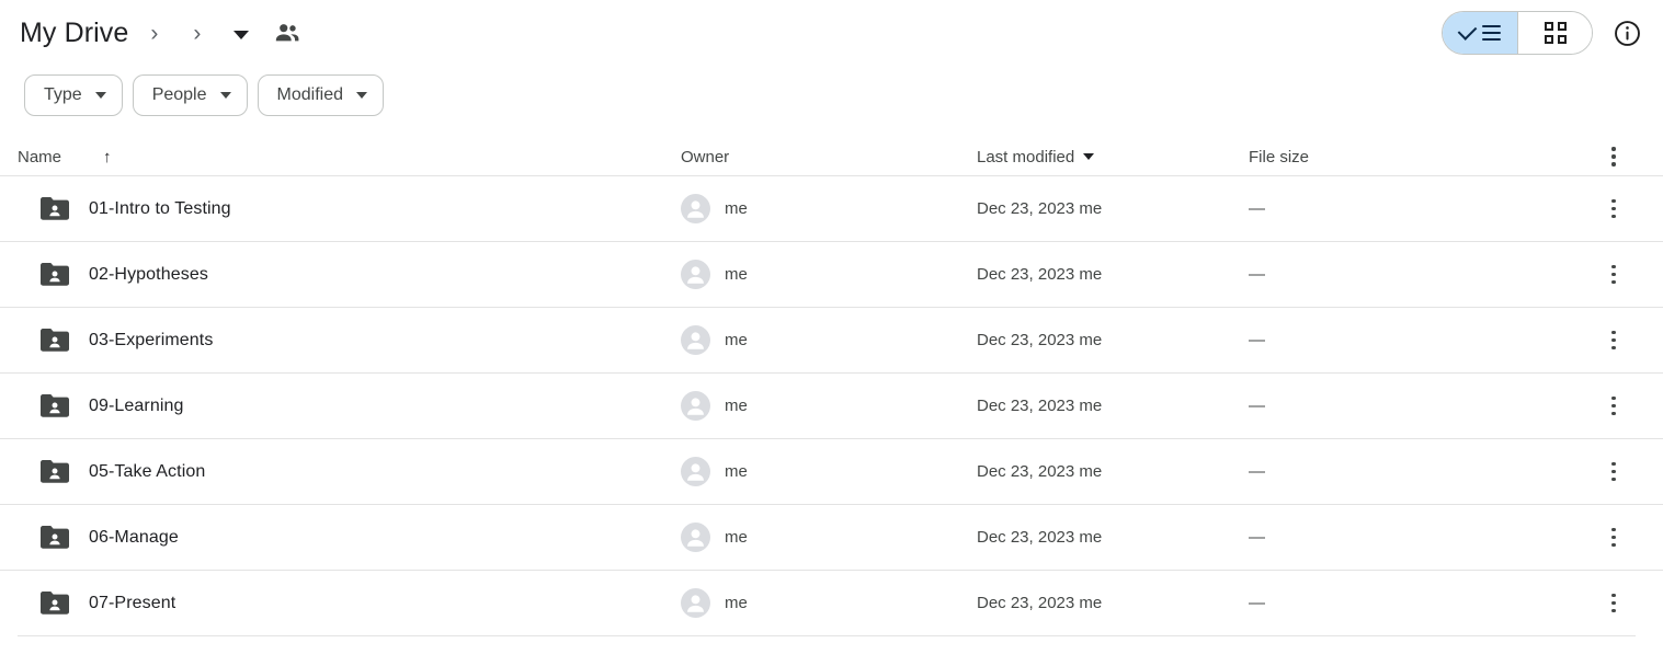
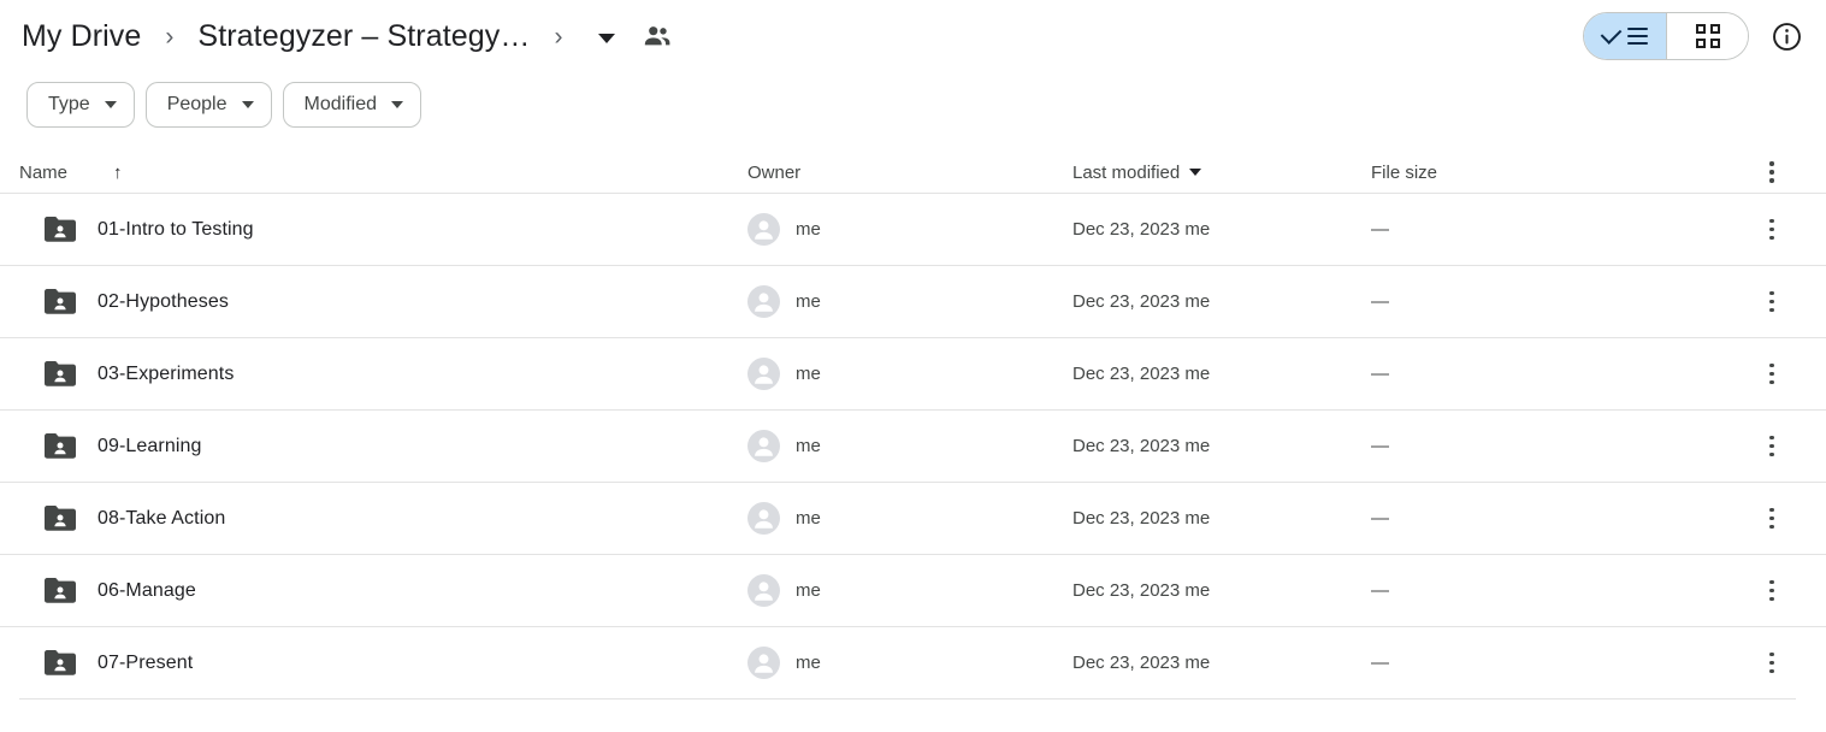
  My Drive
  ›
+ Strategyzer – Strategy…
  ›
  Type
  People
  Modified
  Name
  ↑
  Owner
  Last modified
  File size
  01-Intro to Testing
  me
  Dec 23, 2023 me
  —
  02-Hypotheses
  me
  Dec 23, 2023 me
  —
  03-Experiments
  me
  Dec 23, 2023 me
  —
  09-Learning
  me
  Dec 23, 2023 me
  —
- 05-Take Action
+ 08-Take Action
  me
  Dec 23, 2023 me
  —
  06-Manage
  me
  Dec 23, 2023 me
  —
  07-Present
  me
  Dec 23, 2023 me
  —
